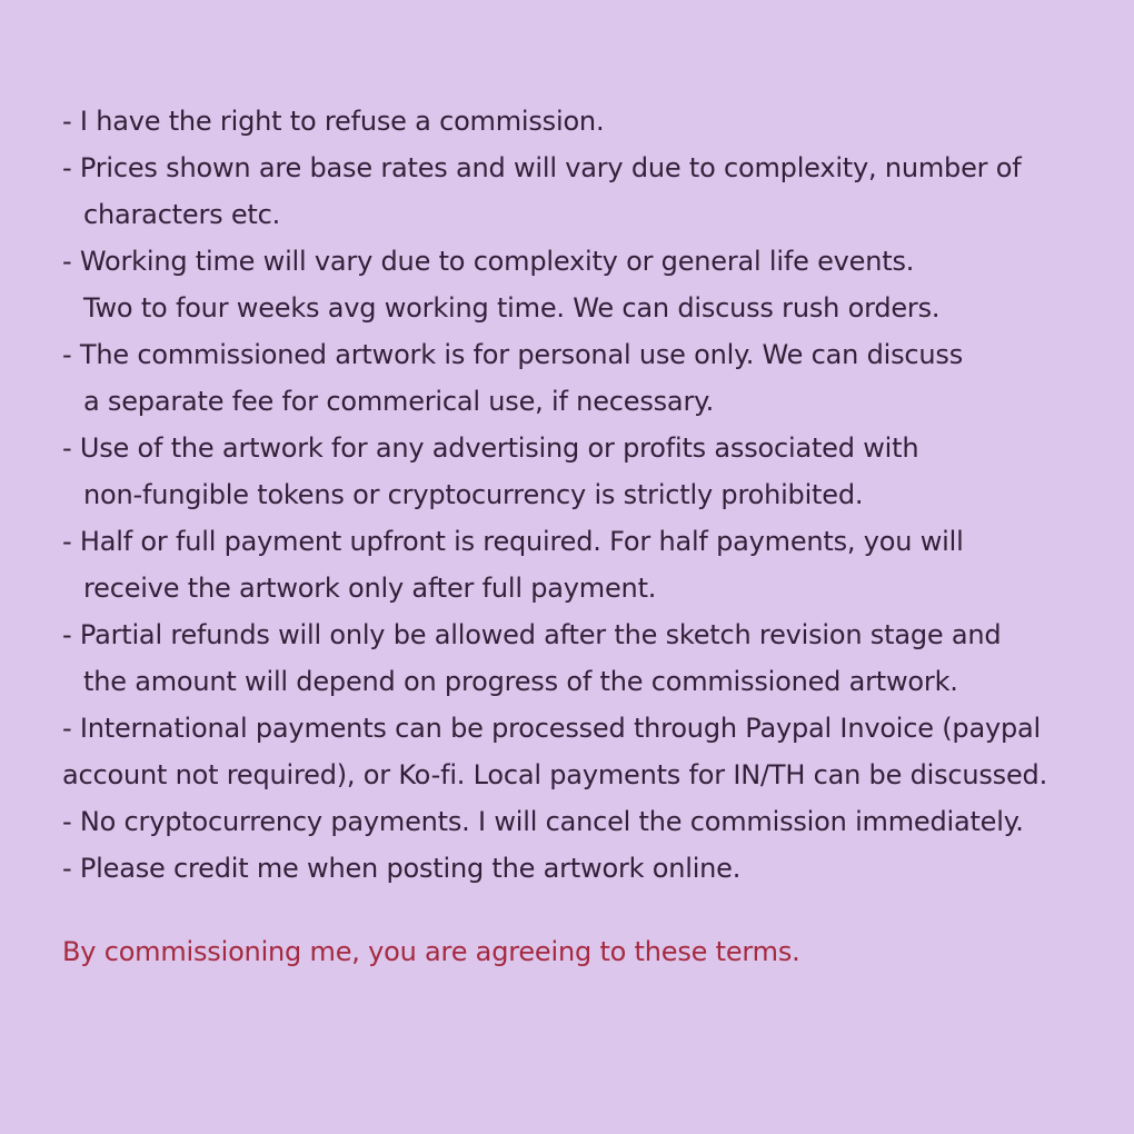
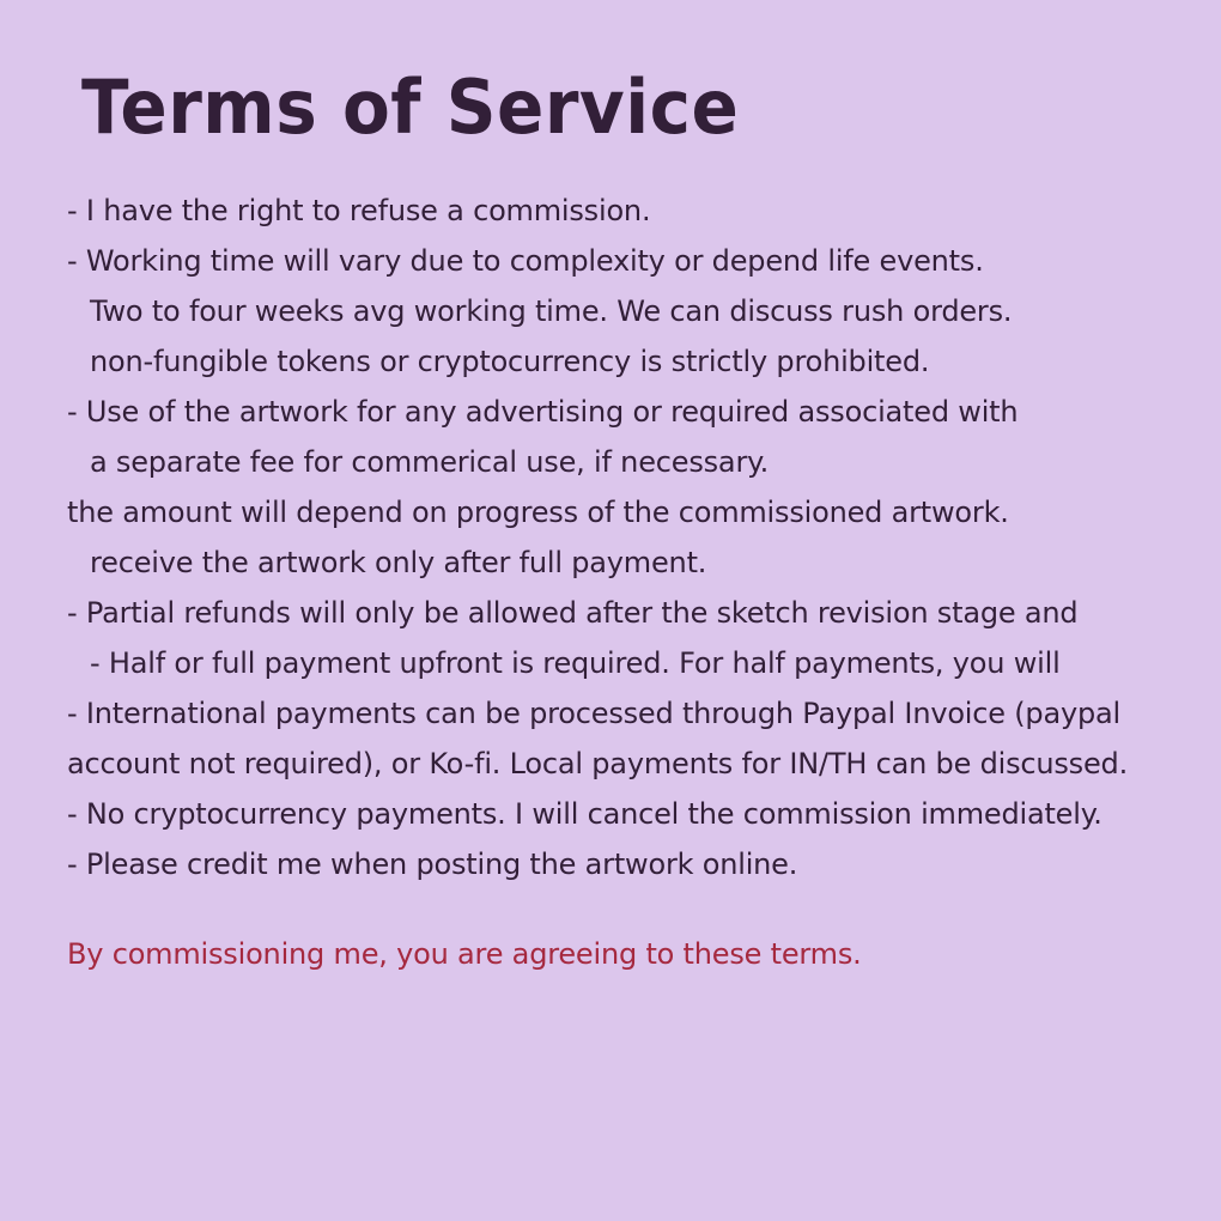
+ Terms of Service
  - I have the right to refuse a commission.
- - Prices shown are base rates and will vary due to complexity, number of
- characters etc.
- - Working time will vary due to complexity or general life events.
+ - Working time will vary due to complexity or depend life events.
  Two to four weeks avg working time. We can discuss rush orders.
- - The commissioned artwork is for personal use only. We can discuss
- a separate fee for commerical use, if necessary.
+ non-fungible tokens or cryptocurrency is strictly prohibited.
- - Use of the artwork for any advertising or profits associated with
+ - Use of the artwork for any advertising or required associated with
- non-fungible tokens or cryptocurrency is strictly prohibited.
+ a separate fee for commerical use, if necessary.
- - Half or full payment upfront is required. For half payments, you will
+ the amount will depend on progress of the commissioned artwork.
  receive the artwork only after full payment.
  - Partial refunds will only be allowed after the sketch revision stage and
- the amount will depend on progress of the commissioned artwork.
+ - Half or full payment upfront is required. For half payments, you will
  - International payments can be processed through Paypal Invoice (paypal
  account not required), or Ko-fi. Local payments for IN/TH can be discussed.
  - No cryptocurrency payments. I will cancel the commission immediately.
  - Please credit me when posting the artwork online.
  By commissioning me, you are agreeing to these terms.
